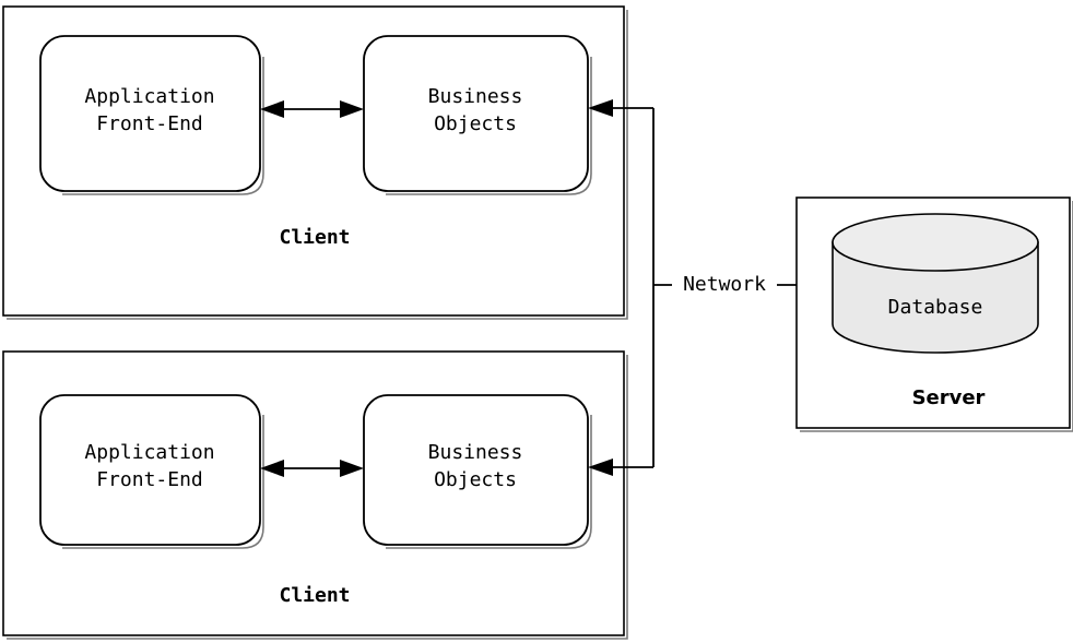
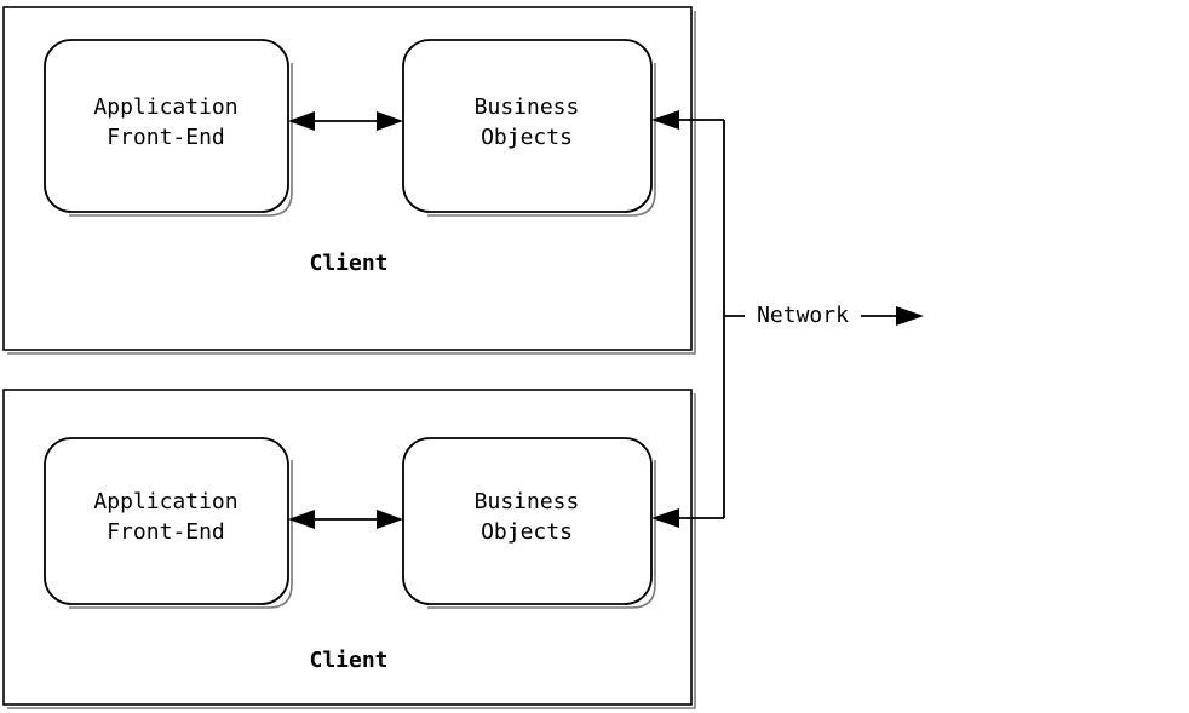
  Application
  Front-End
  Business
  Objects
  Client
  Application
  Front-End
  Business
  Objects
  Client
  Network
- Database
- Server
